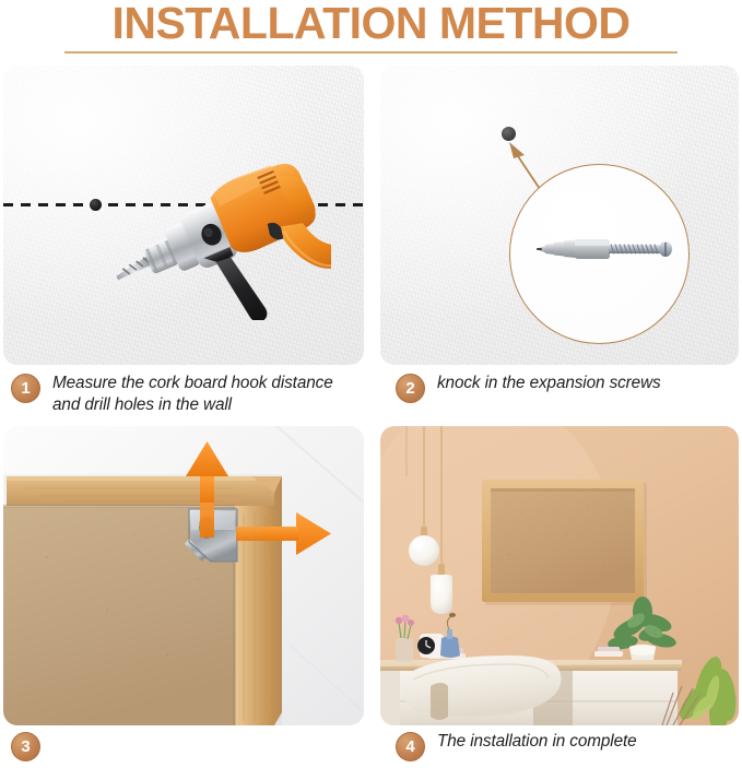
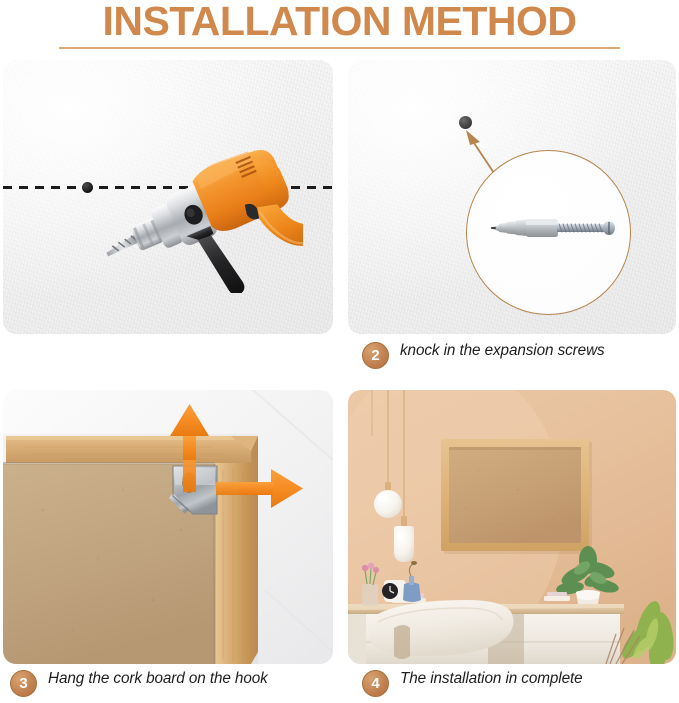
  INSTALLATION METHOD
- 1
- Measure the cork board hook distance and drill holes in the wall
  2
  knock in the expansion screws
  3
+ Hang the cork board on the hook
  4
  The installation in complete
